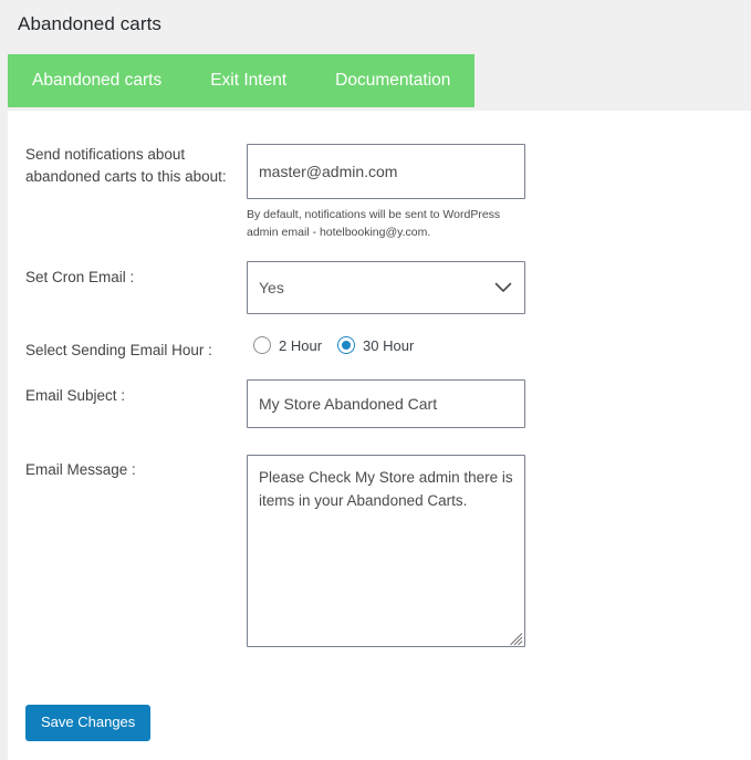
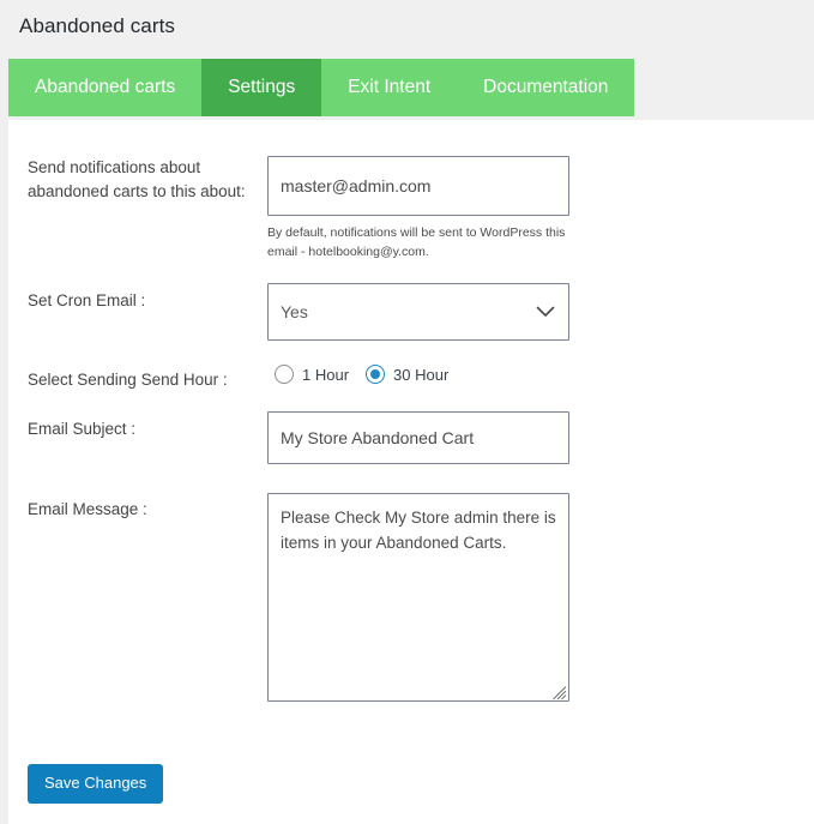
  Abandoned carts
  Abandoned carts
+ Settings
  Exit Intent
  Documentation
  Send notifications about abandoned carts to this about:
  master@admin.com
- By default, notifications will be sent to WordPress admin email - hotelbooking@y.com.
+ By default, notifications will be sent to WordPress this email - hotelbooking@y.com.
  Set Cron Email :
  Yes
- Select Sending Email Hour :
+ Select Sending Send Hour :
- 2 Hour
+ 1 Hour
  30 Hour
  Email Subject :
  My Store Abandoned Cart
  Email Message :
  Save Changes
